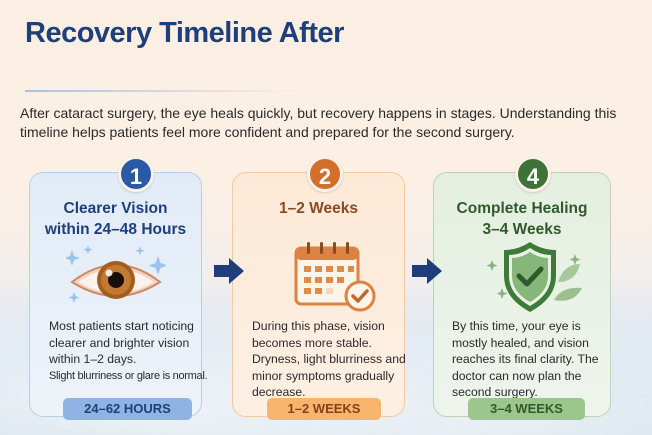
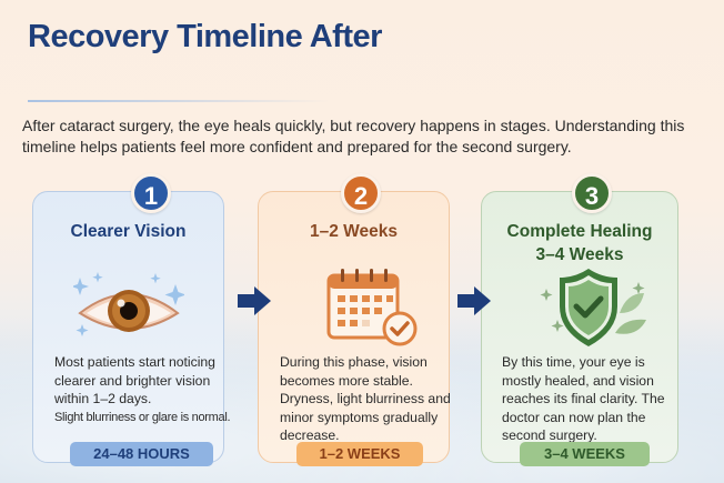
  Recovery Timeline After
  After cataract surgery, the eye heals quickly, but recovery happens in stages. Understanding this timeline helps patients feel more confident and prepared for the second surgery.
  1
  2
- 4
+ 3
  Clearer Vision
- within 24–48 Hours
  1–2 Weeks
  Complete Healing
  3–4 Weeks
  Most patients start noticing clearer and brighter vision within 1–2 days.
  Slight blurriness or glare is normal.
  During this phase, vision becomes more stable. Dryness, light blurriness and minor symptoms gradually decrease.
  By this time, your eye is mostly healed, and vision reaches its final clarity. The doctor can now plan the second surgery.
- 24–62 HOURS
+ 24–48 HOURS
  1–2 WEEKS
  3–4 WEEKS
